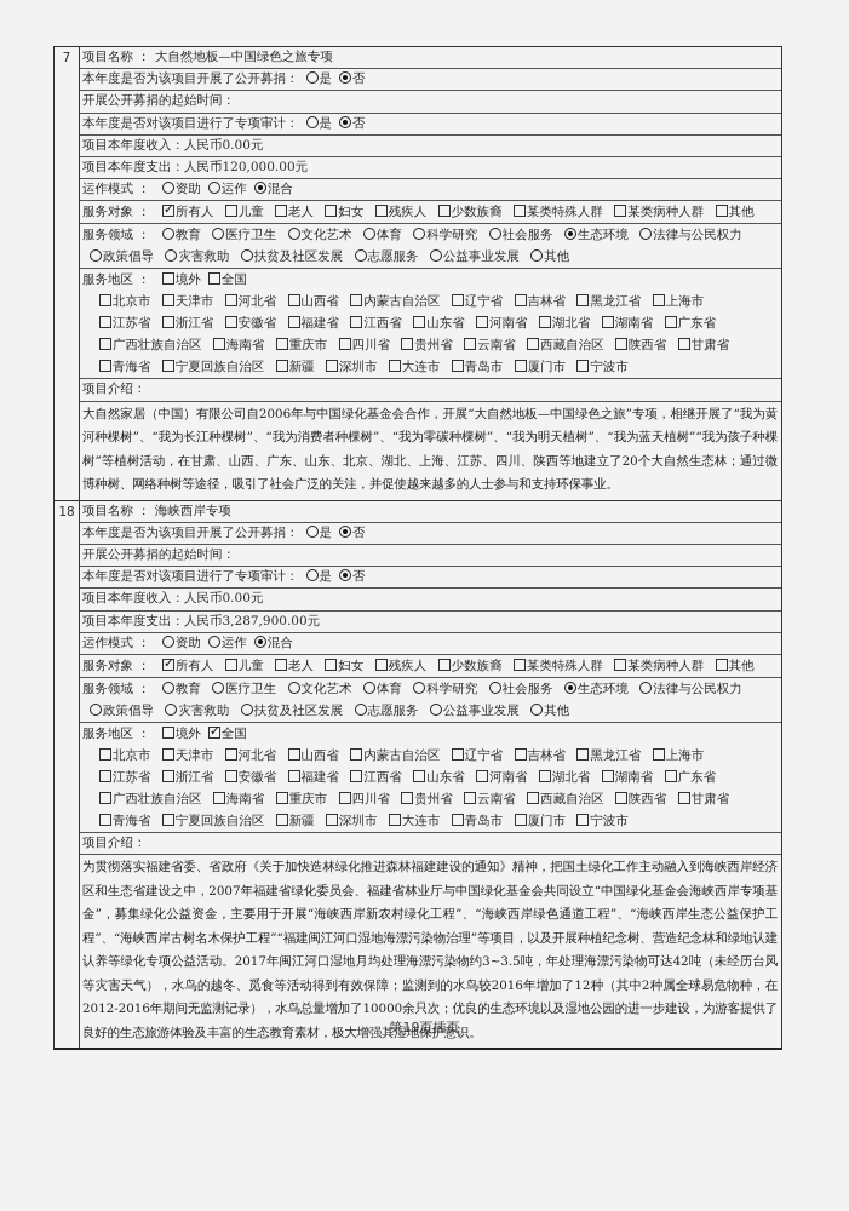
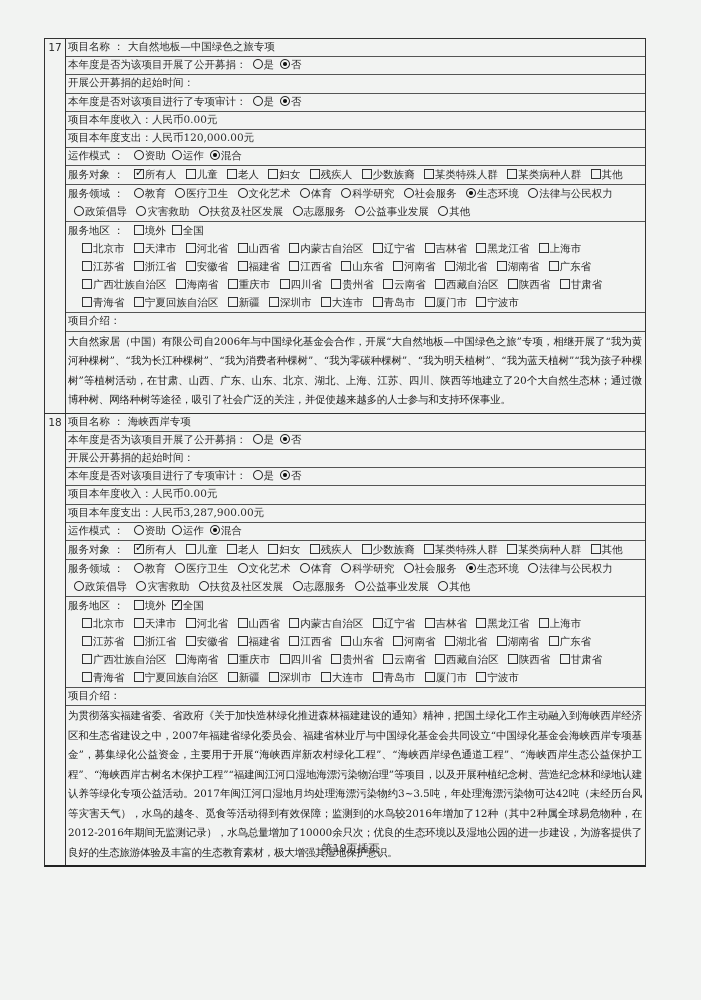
- 7
+ 17
  项目名称 ： 大自然地板—中国绿色之旅专项
  本年度是否为该项目开展了公开募捐： 是 否
  开展公开募捐的起始时间：
  本年度是否对该项目进行了专项审计： 是 否
  项目本年度收入：人民币0.00元
  项目本年度支出：人民币120,000.00元
  运作模式 ： 资助 运作 混合
  服务对象 ： 所有人 儿童 老人 妇女 残疾人 少数族裔 某类特殊人群 某类病种人群 其他
  服务领域 ： 教育 医疗卫生 文化艺术 体育 科学研究 社会服务 生态环境 法律与公民权力 政策倡导 灾害救助 扶贫及社区发展 志愿服务 公益事业发展 其他
  服务地区 ： 境外 全国
  北京市 天津市 河北省 山西省 内蒙古自治区 辽宁省 吉林省 黑龙江省 上海市
  江苏省 浙江省 安徽省 福建省 江西省 山东省 河南省 湖北省 湖南省 广东省
  广西壮族自治区 海南省 重庆市 四川省 贵州省 云南省 西藏自治区 陕西省 甘肃省
  青海省 宁夏回族自治区 新疆 深圳市 大连市 青岛市 厦门市 宁波市
  项目介绍：
  大自然家居（中国）有限公司自2006年与中国绿化基金会合作，开展“大自然地板—中国绿色之旅”专项，相继开展了“我为黄河种棵树”、“我为长江种棵树”、“我为消费者种棵树”、“我为零碳种棵树”、“我为明天植树”、“我为蓝天植树”“我为孩子种棵树”等植树活动，在甘肃、山西、广东、山东、北京、湖北、上海、江苏、四川、陕西等地建立了20个大自然生态林；通过微博种树、网络种树等途径，吸引了社会广泛的关注，并促使越来越多的人士参与和支持环保事业。
  18
  项目名称 ： 海峡西岸专项
  本年度是否为该项目开展了公开募捐： 是 否
  开展公开募捐的起始时间：
  本年度是否对该项目进行了专项审计： 是 否
  项目本年度收入：人民币0.00元
  项目本年度支出：人民币3,287,900.00元
  运作模式 ： 资助 运作 混合
  服务对象 ： 所有人 儿童 老人 妇女 残疾人 少数族裔 某类特殊人群 某类病种人群 其他
  服务领域 ： 教育 医疗卫生 文化艺术 体育 科学研究 社会服务 生态环境 法律与公民权力 政策倡导 灾害救助 扶贫及社区发展 志愿服务 公益事业发展 其他
  服务地区 ： 境外 全国
  北京市 天津市 河北省 山西省 内蒙古自治区 辽宁省 吉林省 黑龙江省 上海市
  江苏省 浙江省 安徽省 福建省 江西省 山东省 河南省 湖北省 湖南省 广东省
  广西壮族自治区 海南省 重庆市 四川省 贵州省 云南省 西藏自治区 陕西省 甘肃省
  青海省 宁夏回族自治区 新疆 深圳市 大连市 青岛市 厦门市 宁波市
  项目介绍：
  为贯彻落实福建省委、省政府《关于加快造林绿化推进森林福建建设的通知》精神，把国土绿化工作主动融入到海峡西岸经济区和生态省建设之中，2007年福建省绿化委员会、福建省林业厅与中国绿化基金会共同设立“中国绿化基金会海峡西岸专项基金”，募集绿化公益资金，主要用于开展“海峡西岸新农村绿化工程”、“海峡西岸绿色通道工程”、“海峡西岸生态公益保护工程”、“海峡西岸古树名木保护工程”“福建闽江河口湿地海漂污染物治理”等项目，以及开展种植纪念树、营造纪念林和绿地认建认养等绿化专项公益活动。2017年闽江河口湿地月均处理海漂污染物约3~3.5吨，年处理海漂污染物可达42吨（未经历台风等灾害天气），水鸟的越冬、觅食等活动得到有效保障；监测到的水鸟较2016年增加了12种（其中2种属全球易危物种，在2012-2016年期间无监测记录），水鸟总量增加了10000余只次；优良的生态环境以及湿地公园的进一步建设，为游客提供了良好的生态旅游体验及丰富的生态教育素材，极大增强其湿地保护意识。
  第19页插页
